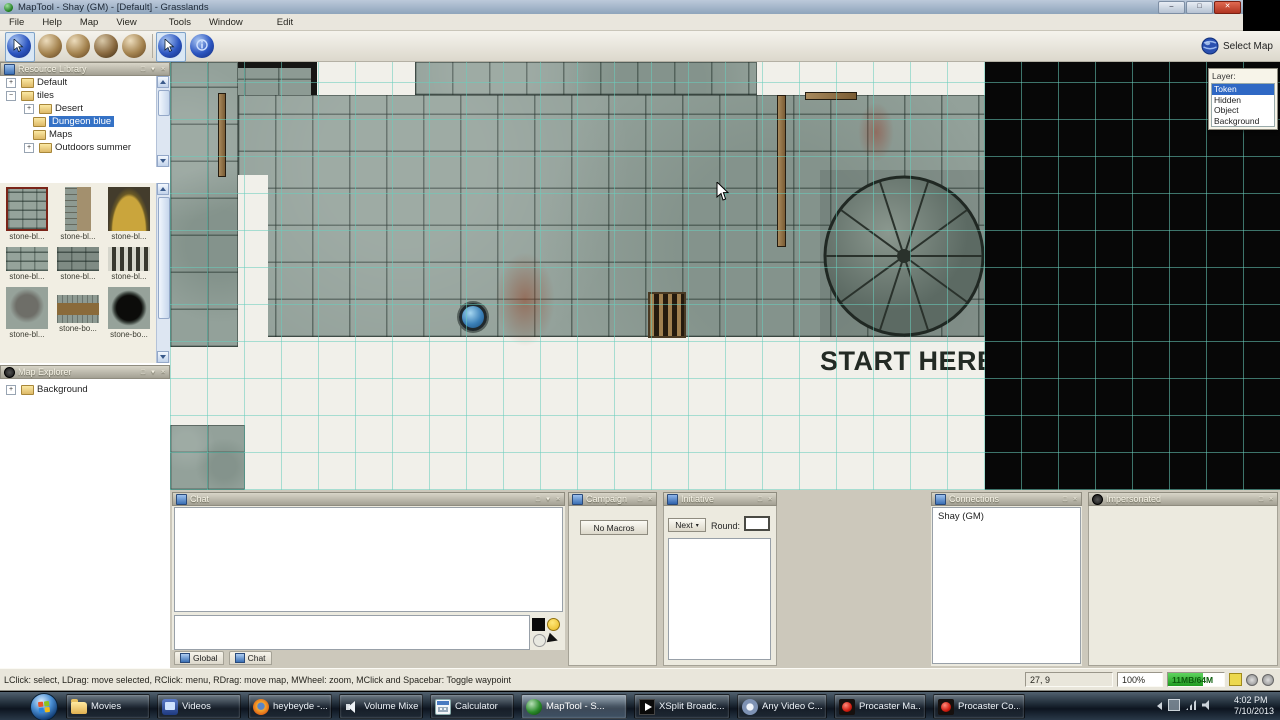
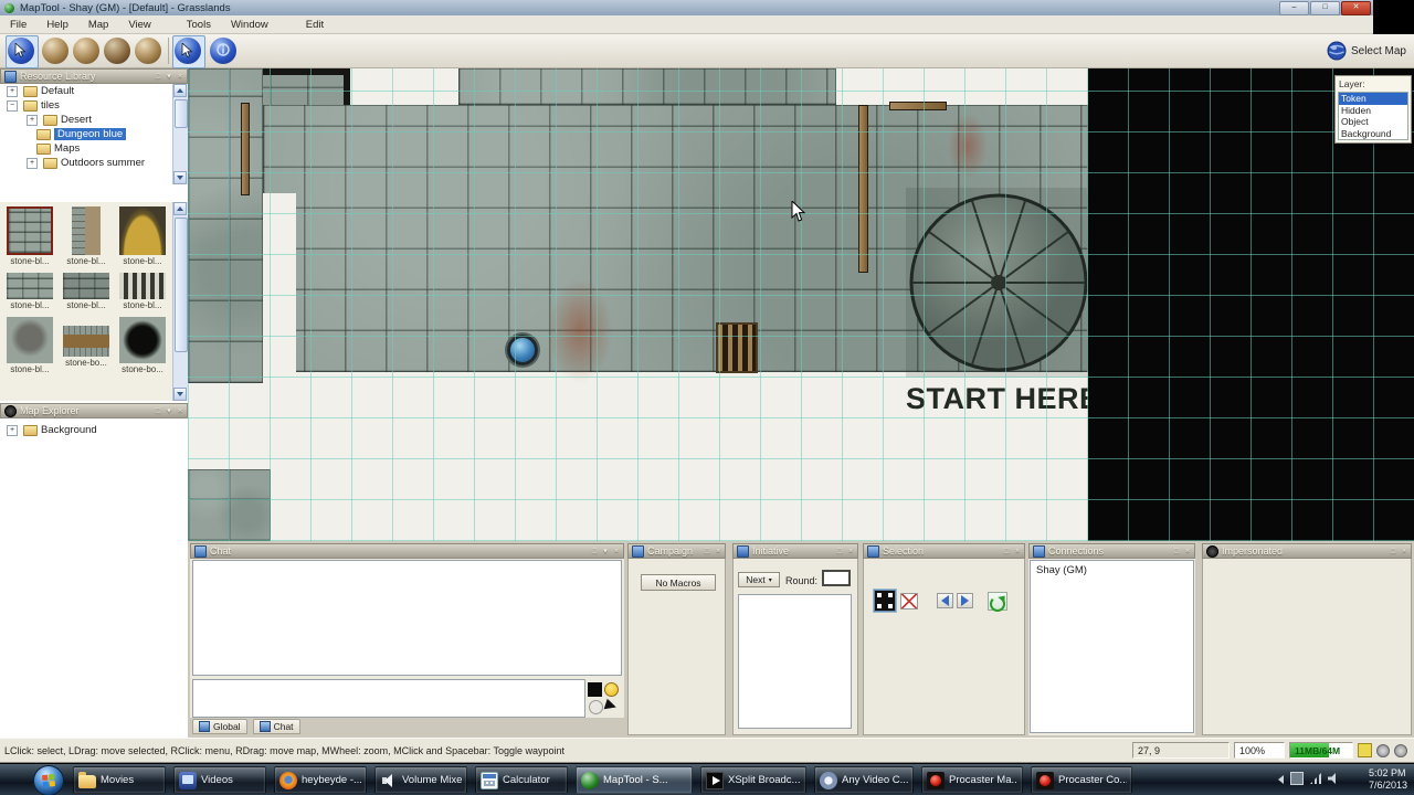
  MapTool - Shay (GM) - [Default] - Grasslands
  File
  Help
  Map
  View
  Tools
  Window
  Edit
  Select Map
  Resource Library
  Default
  tiles
  Desert
  Dungeon blue
  Maps
  Outdoors summer
  stone-bl...
  stone-bl...
  stone-bl...
  stone-bl...
  stone-bl...
  stone-bl...
  stone-bl...
  stone-bo...
  stone-bo...
  Map Explorer
  Background
  Layer:
  Token
  Hidden
  Object
  Background
  Chat
  Global
  Chat
  Campaign
  No Macros
  Initiative
  Next
  Round:
+ Selection
  Connections
  Shay (GM)
  Impersonated
  LClick: select, LDrag: move selected, RClick: menu, RDrag: move map, MWheel: zoom, MClick and Spacebar: Toggle waypoint
  27, 9
  100%
  11MB/64M
  Movies
  Videos
  heybeyde -...
  Volume Mixe
  Calculator
  MapTool - S...
  XSplit Broadc...
  Any Video C...
  Procaster Ma..
  Procaster Co..
- 4:02 PM
+ 5:02 PM
- 7/10/2013
+ 7/6/2013
